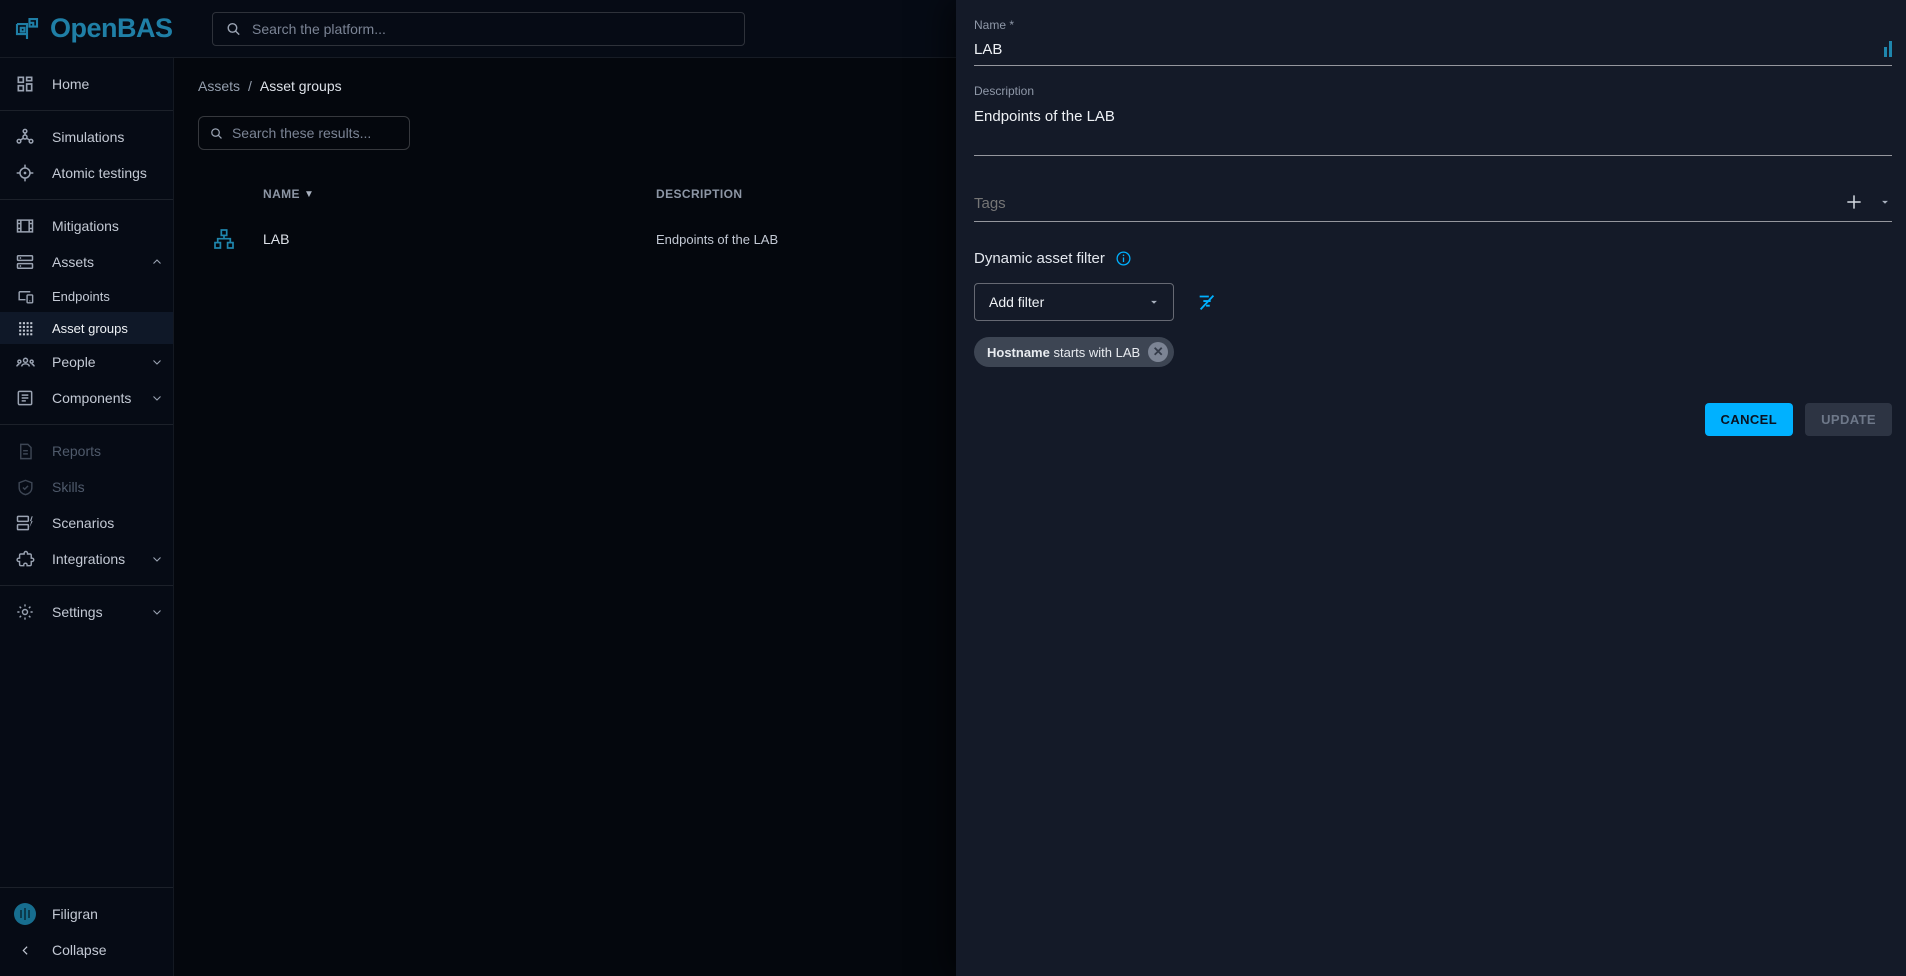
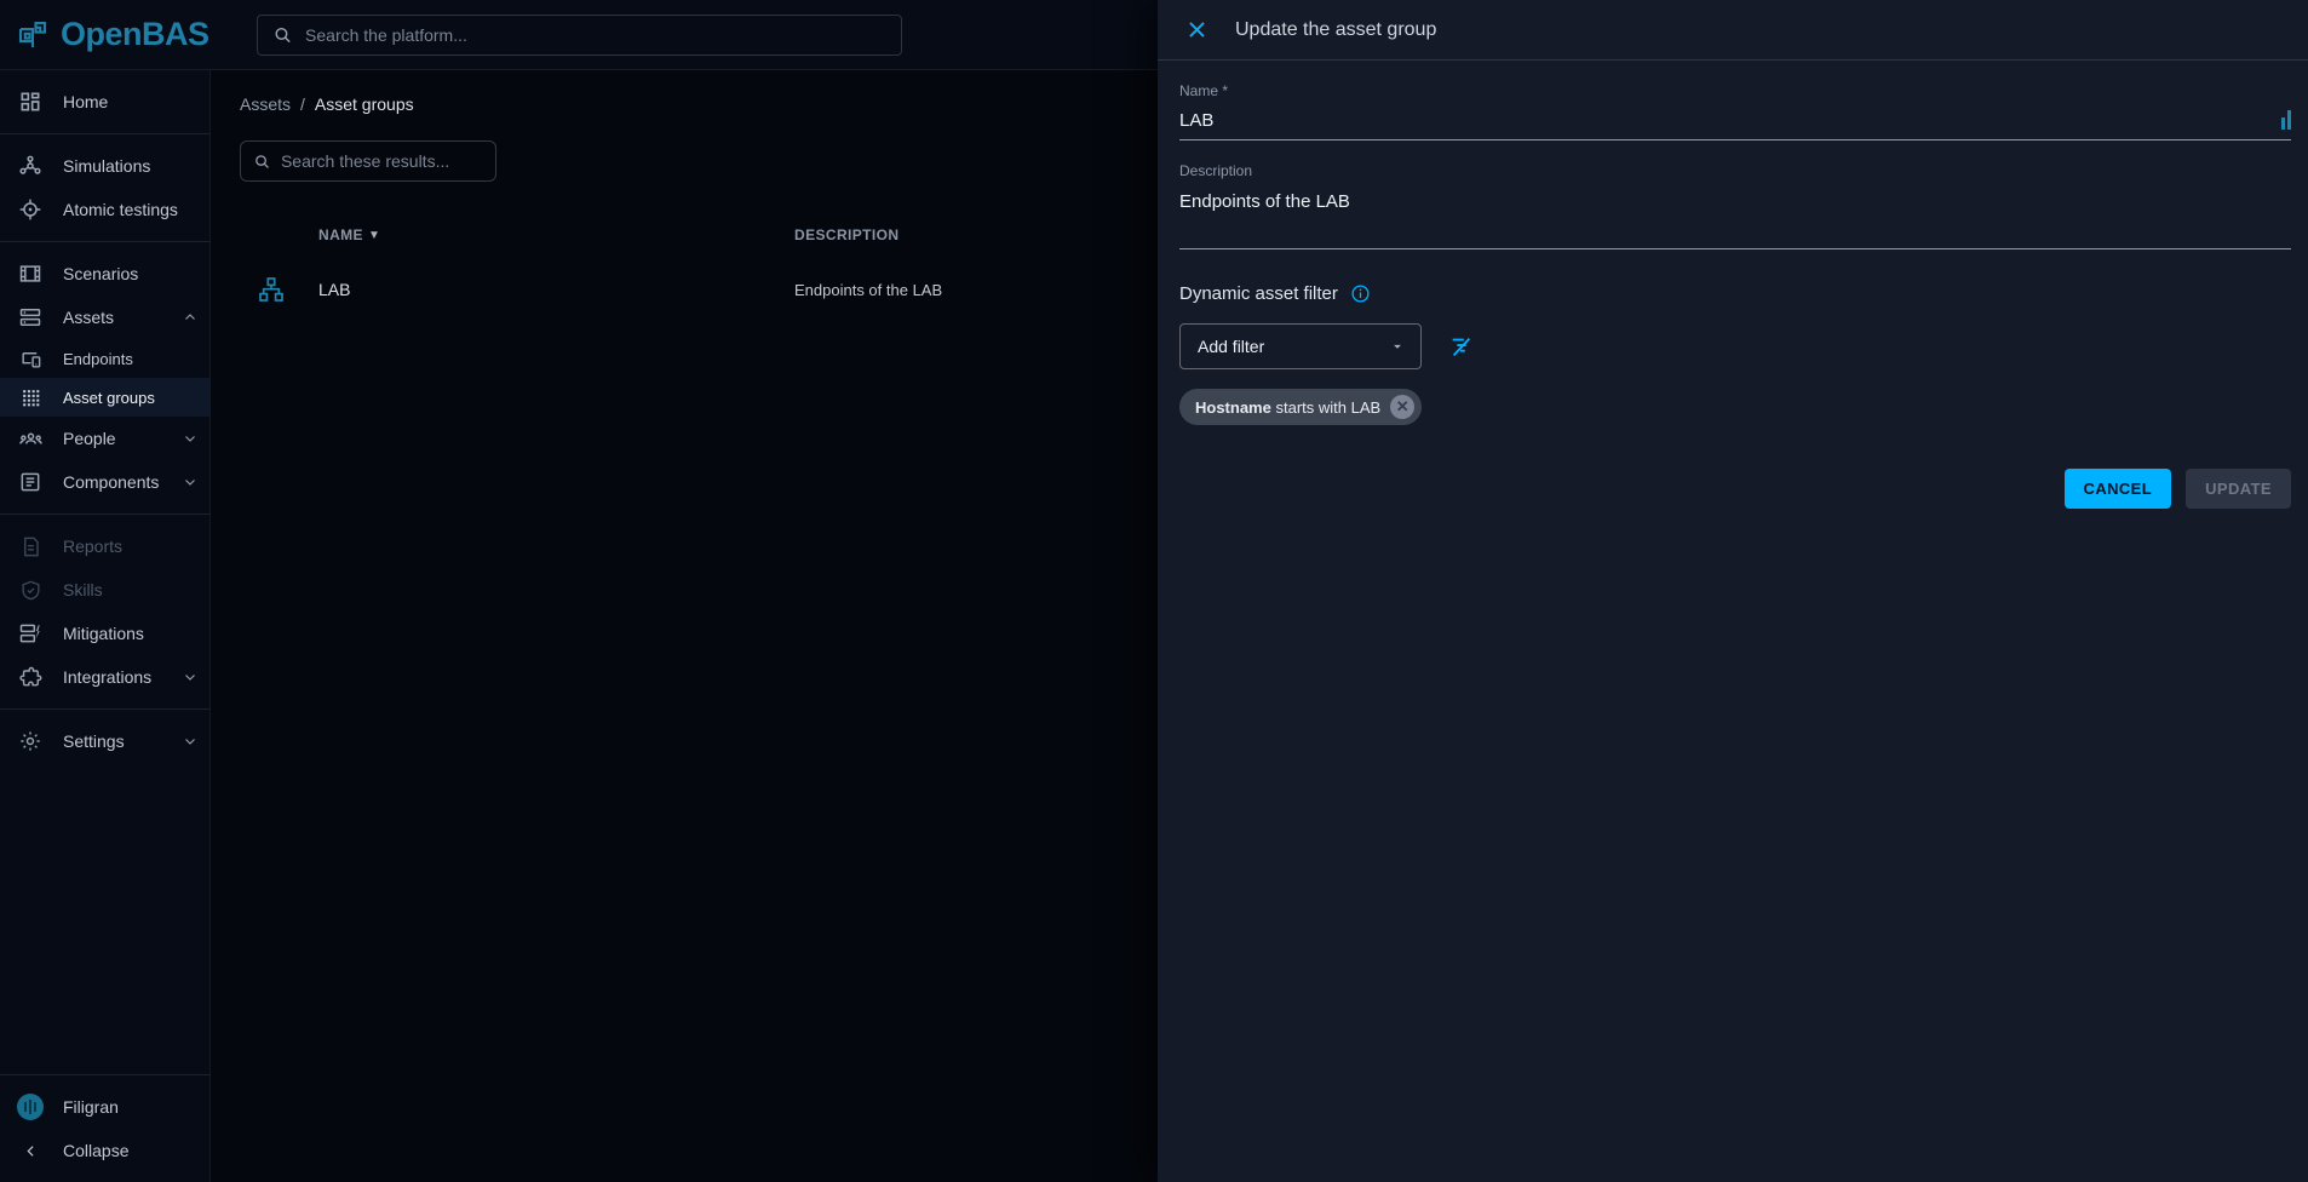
  OpenBAS
  Search the platform...
  Home
  Simulations
  Atomic testings
- Mitigations
+ Scenarios
  Assets
  Endpoints
  Asset groups
  People
  Components
  Reports
  Skills
- Scenarios
+ Mitigations
  Integrations
  Settings
  Filigran
  Collapse
  Assets
  /
  Asset groups
  Search these results...
  NAME
  ▼
  DESCRIPTION
  LAB
  Endpoints of the LAB
+ Update the asset group
  Name *
  LAB
  Description
  Endpoints of the LAB
- Tags
  Dynamic asset filter
  Add filter
  Hostname starts with LAB
  ✕
  CANCEL
  UPDATE
